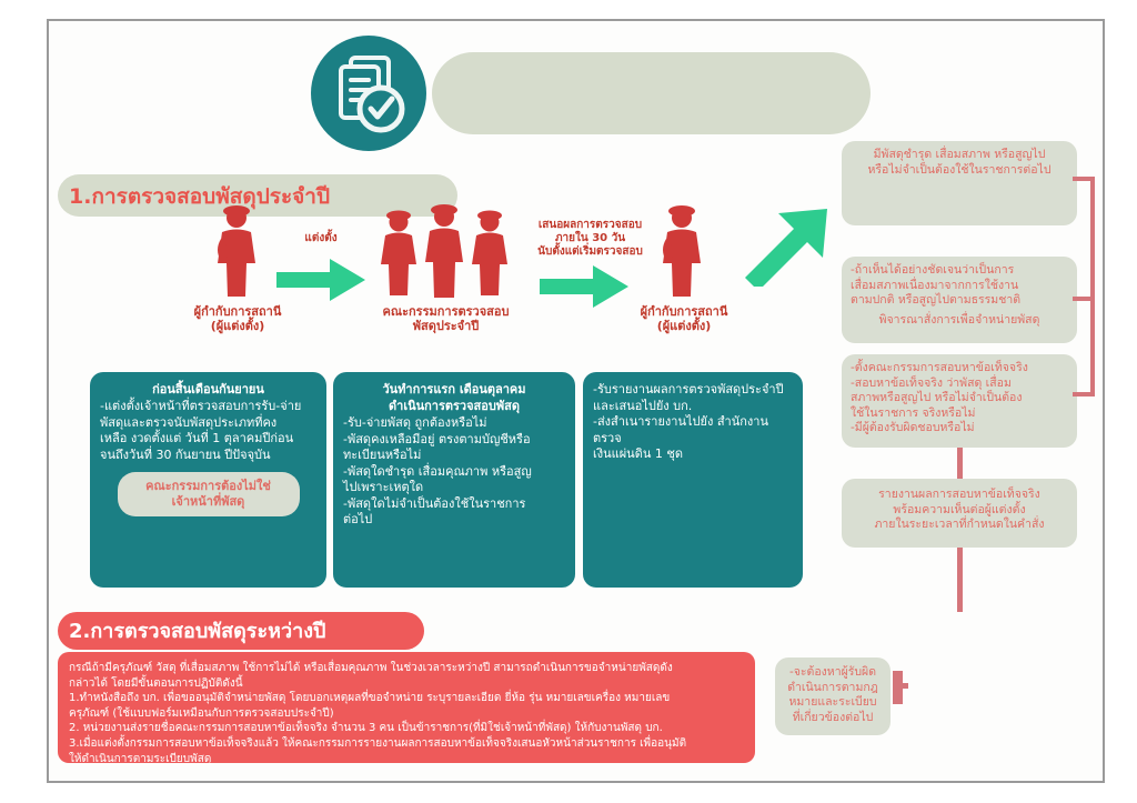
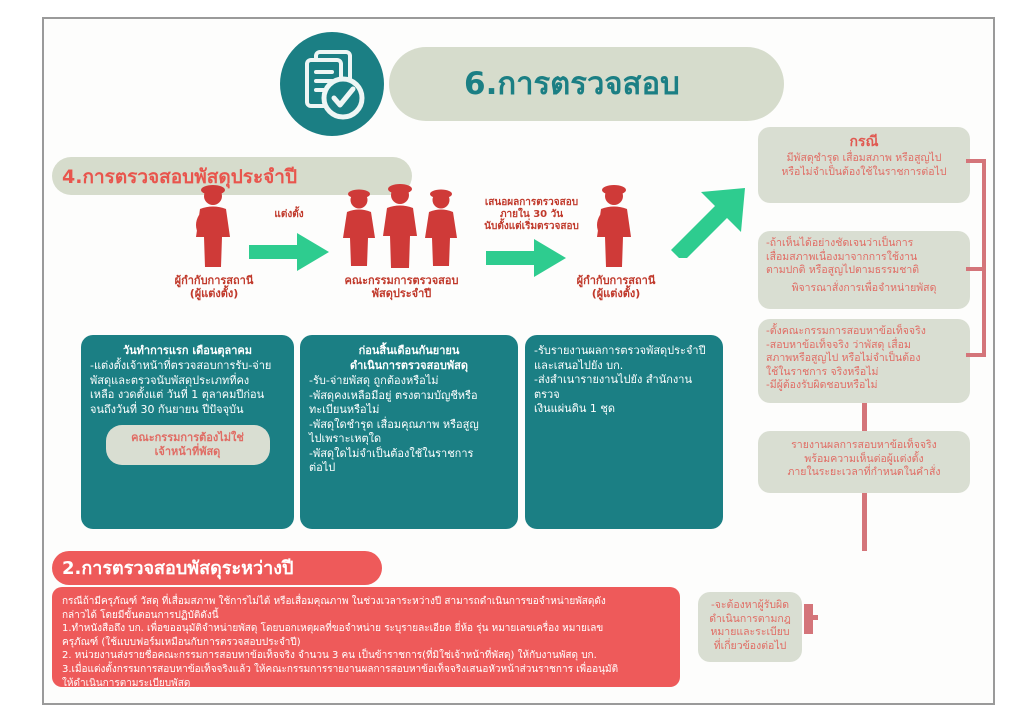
+ 6.การตรวจสอบ
- 1.การตรวจสอบพัสดุประจำปี
+ 4.การตรวจสอบพัสดุประจำปี
  ผู้กำกับการสถานี
  (ผู้แต่งตั้ง)
  แต่งตั้ง
  คณะกรรมการตรวจสอบ
  พัสดุประจำปี
  เสนอผลการตรวจสอบ
  ภายใน 30 วัน
  นับตั้งแต่เริ่มตรวจสอบ
  ผู้กำกับการสถานี
  (ผู้แต่งตั้ง)
- ก่อนสิ้นเดือนกันยายน
+ วันทำการแรก เดือนตุลาคม
  -แต่งตั้งเจ้าหน้าที่ตรวจสอบการรับ-จ่าย
  พัสดุและตรวจนับพัสดุประเภทที่คง
  เหลือ งวดตั้งแต่ วันที่ 1 ตุลาคมปีก่อน
  จนถึงวันที่ 30 กันยายน ปีปัจจุบัน
  คณะกรรมการต้องไม่ใช่
  เจ้าหน้าที่พัสดุ
- วันทำการแรก เดือนตุลาคม
+ ก่อนสิ้นเดือนกันยายน
  ดำเนินการตรวจสอบพัสดุ
  -รับ-จ่ายพัสดุ ถูกต้องหรือไม่
  -พัสดุคงเหลือมีอยู่ ตรงตามบัญชีหรือ
  ทะเบียนหรือไม่
  -พัสดุใดชำรุด เสื่อมคุณภาพ หรือสูญ
  ไปเพราะเหตุใด
  -พัสดุใดไม่จำเป็นต้องใช้ในราชการ
  ต่อไป
  -รับรายงานผลการตรวจพัสดุประจำปี
  และเสนอไปยัง บก.
  -ส่งสำเนารายงานไปยัง สำนักงานตรวจ
  เงินแผ่นดิน 1 ชุด
+ กรณี
  มีพัสดุชำรุด เสื่อมสภาพ หรือสูญไป
  หรือไม่จำเป็นต้องใช้ในราชการต่อไป
  -ถ้าเห็นได้อย่างชัดเจนว่าเป็นการ
  เสื่อมสภาพเนื่องมาจากการใช้งาน
  ตามปกติ หรือสูญไปตามธรรมชาติ
  พิจารณาสั่งการเพื่อจำหน่ายพัสดุ
  -ตั้งคณะกรรมการสอบหาข้อเท็จจริง
  -สอบหาข้อเท็จจริง ว่าพัสดุ เสื่อม
  สภาพหรือสูญไป หรือไม่จำเป็นต้อง
  ใช้ในราชการ จริงหรือไม่
  -มีผู้ต้องรับผิดชอบหรือไม่
  รายงานผลการสอบหาข้อเท็จจริง
  พร้อมความเห็นต่อผู้แต่งตั้ง
  ภายในระยะเวลาที่กำหนดในคำสั่ง
  -จะต้องหาผู้รับผิด
  ดำเนินการตามกฎ
  หมายและระเบียบ
  ที่เกี่ยวข้องต่อไป
  2.การตรวจสอบพัสดุระหว่างปี
  กรณีถ้ามีครุภัณฑ์ วัสดุ ที่เสื่อมสภาพ ใช้การไม่ได้ หรือเสื่อมคุณภาพ ในช่วงเวลาระหว่างปี สามารถดำเนินการขอจำหน่ายพัสดุดัง
  กล่าวได้ โดยมีขั้นตอนการปฏิบัติดังนี้
  1.ทำหนังสือถึง บก. เพื่อขออนุมัติจำหน่ายพัสดุ โดยบอกเหตุผลที่ขอจำหน่าย ระบุรายละเอียด ยี่ห้อ รุ่น หมายเลขเครื่อง หมายเลข
  ครุภัณฑ์ (ใช้แบบฟอร์มเหมือนกับการตรวจสอบประจำปี)
  2. หน่วยงานส่งรายชื่อคณะกรรมการสอบหาข้อเท็จจริง จำนวน 3 คน เป็นข้าราชการ(ที่มิใช่เจ้าหน้าที่พัสดุ) ให้กับงานพัสดุ บก.
  3.เมื่อแต่งตั้งกรรมการสอบหาข้อเท็จจริงแล้ว ให้คณะกรรมการรายงานผลการสอบหาข้อเท็จจริงเสนอหัวหน้าส่วนราชการ เพื่ออนุมัติ
  ให้ดำเนินการตามระเบียบพัสดุ
